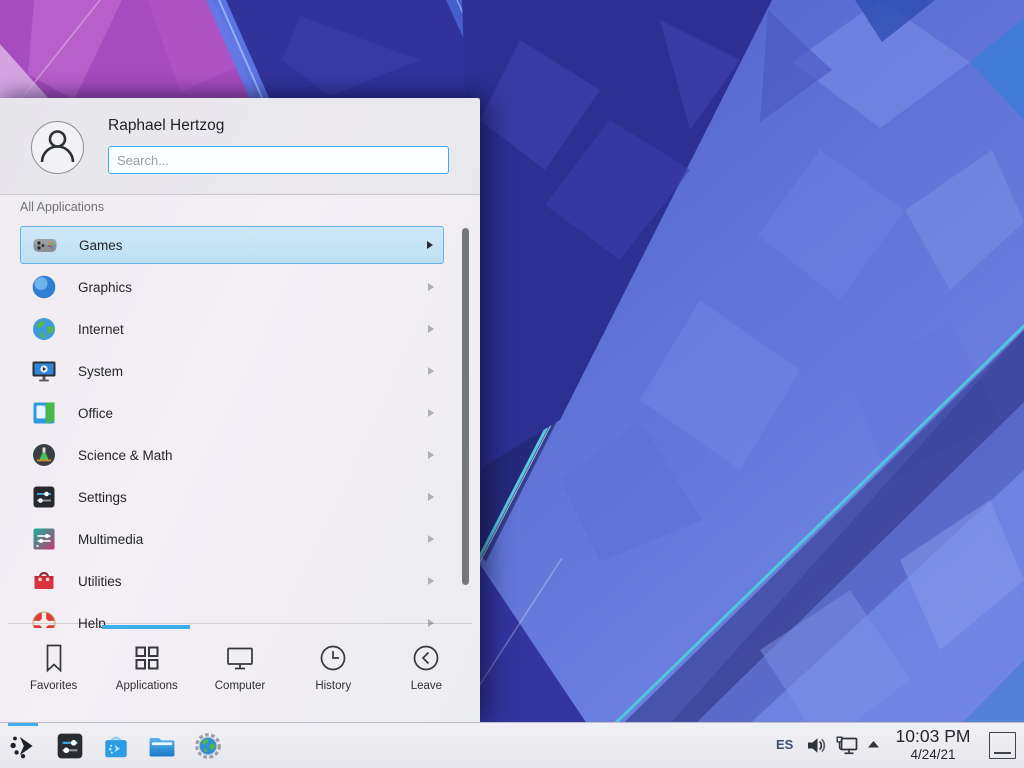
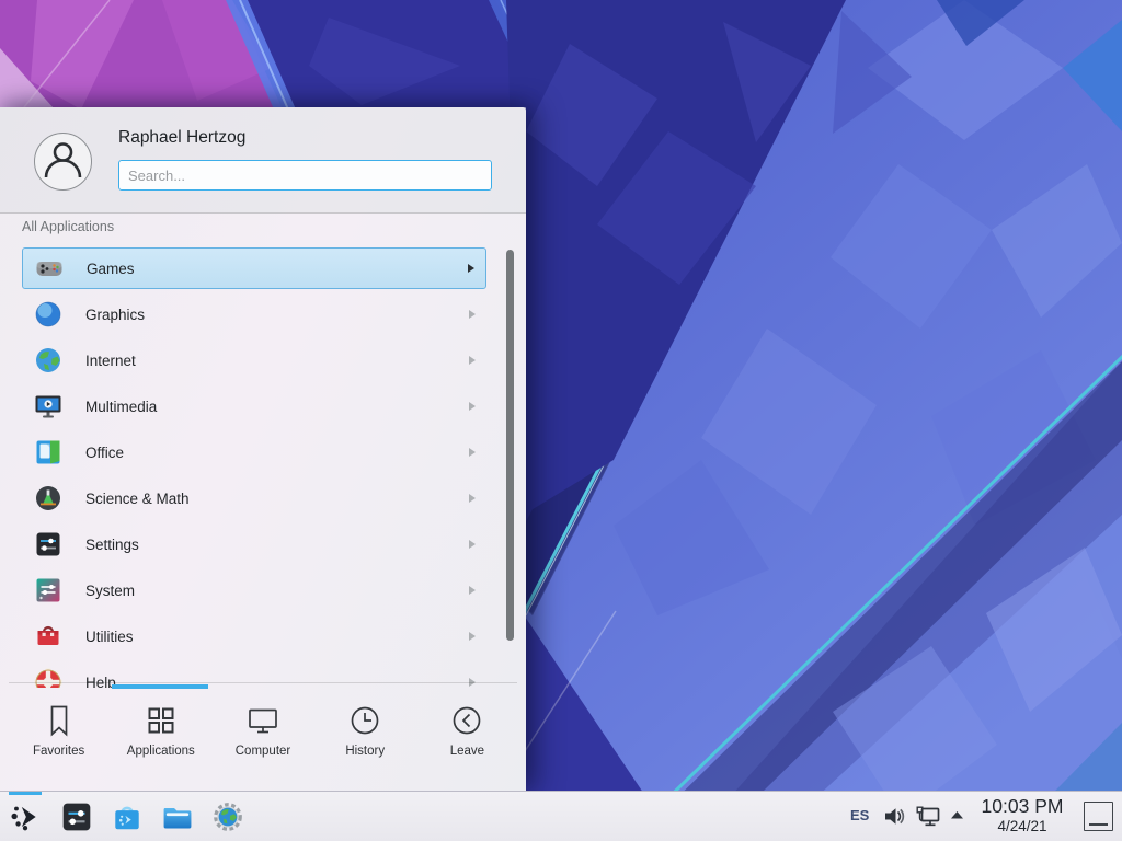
  Raphael Hertzog
  Search...
  All Applications
  Games
  Graphics
  Internet
- System
+ Multimedia
  Office
  Science & Math
  Settings
- Multimedia
+ System
  Utilities
  Help
  Favorites
  Applications
  Computer
  History
  Leave
  ES
  10:03 PM
  4/24/21
